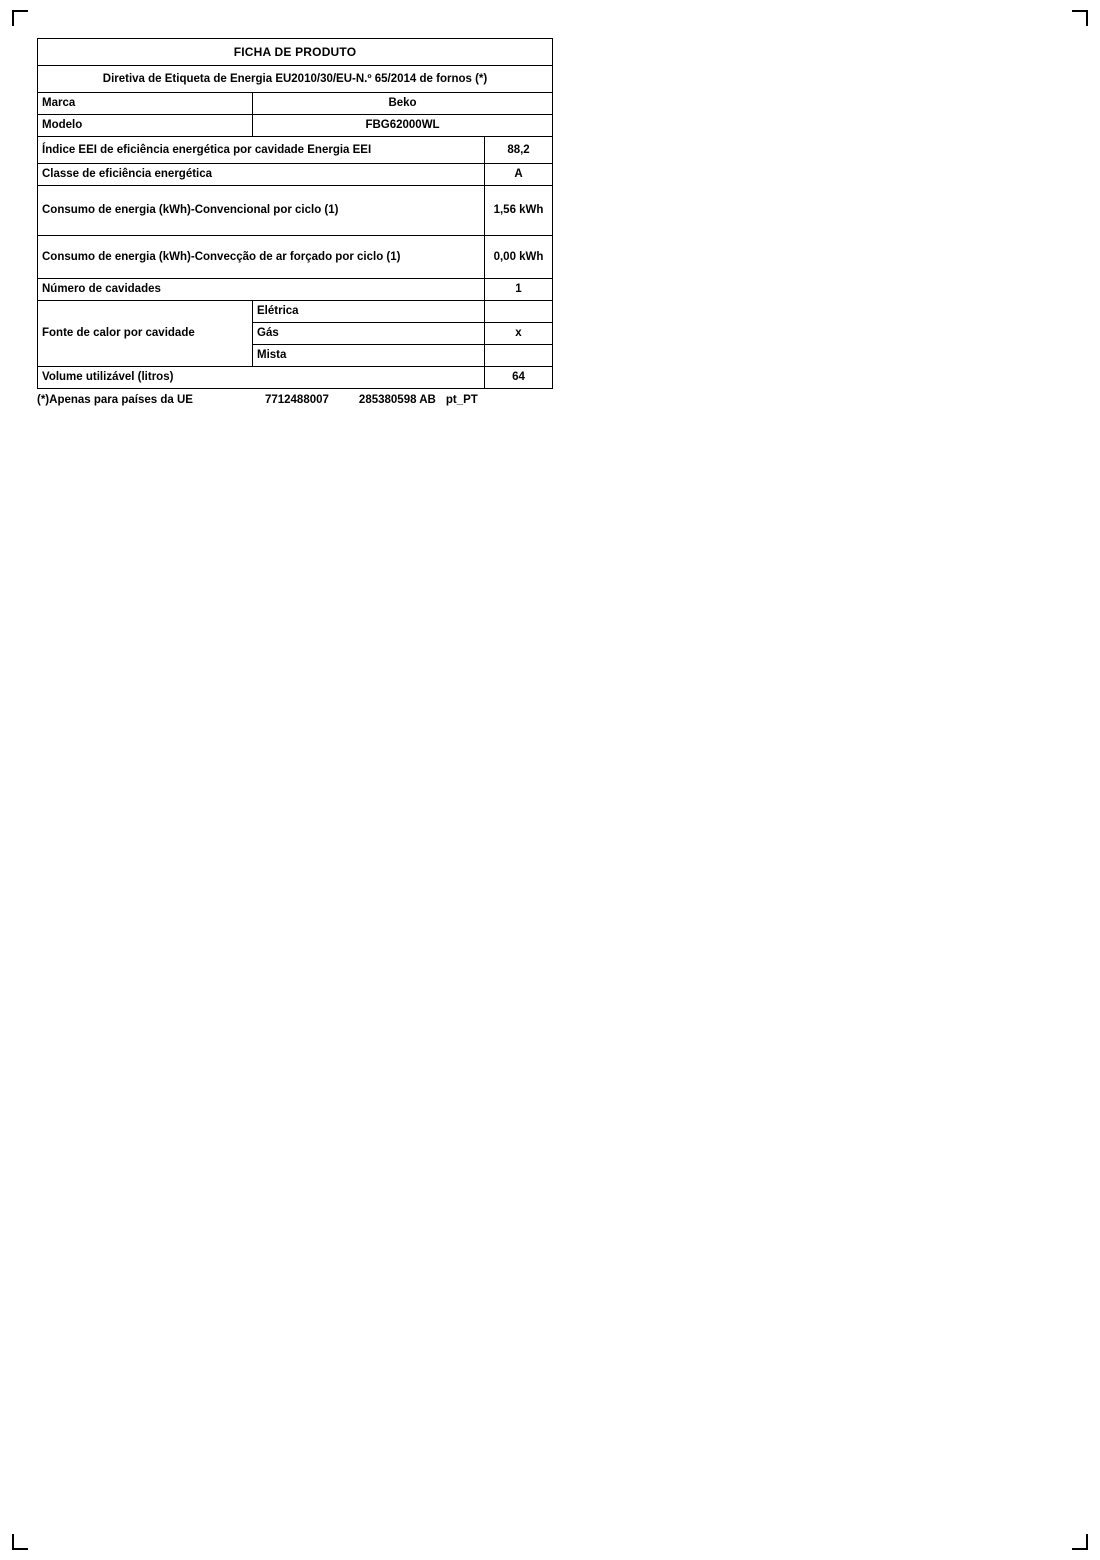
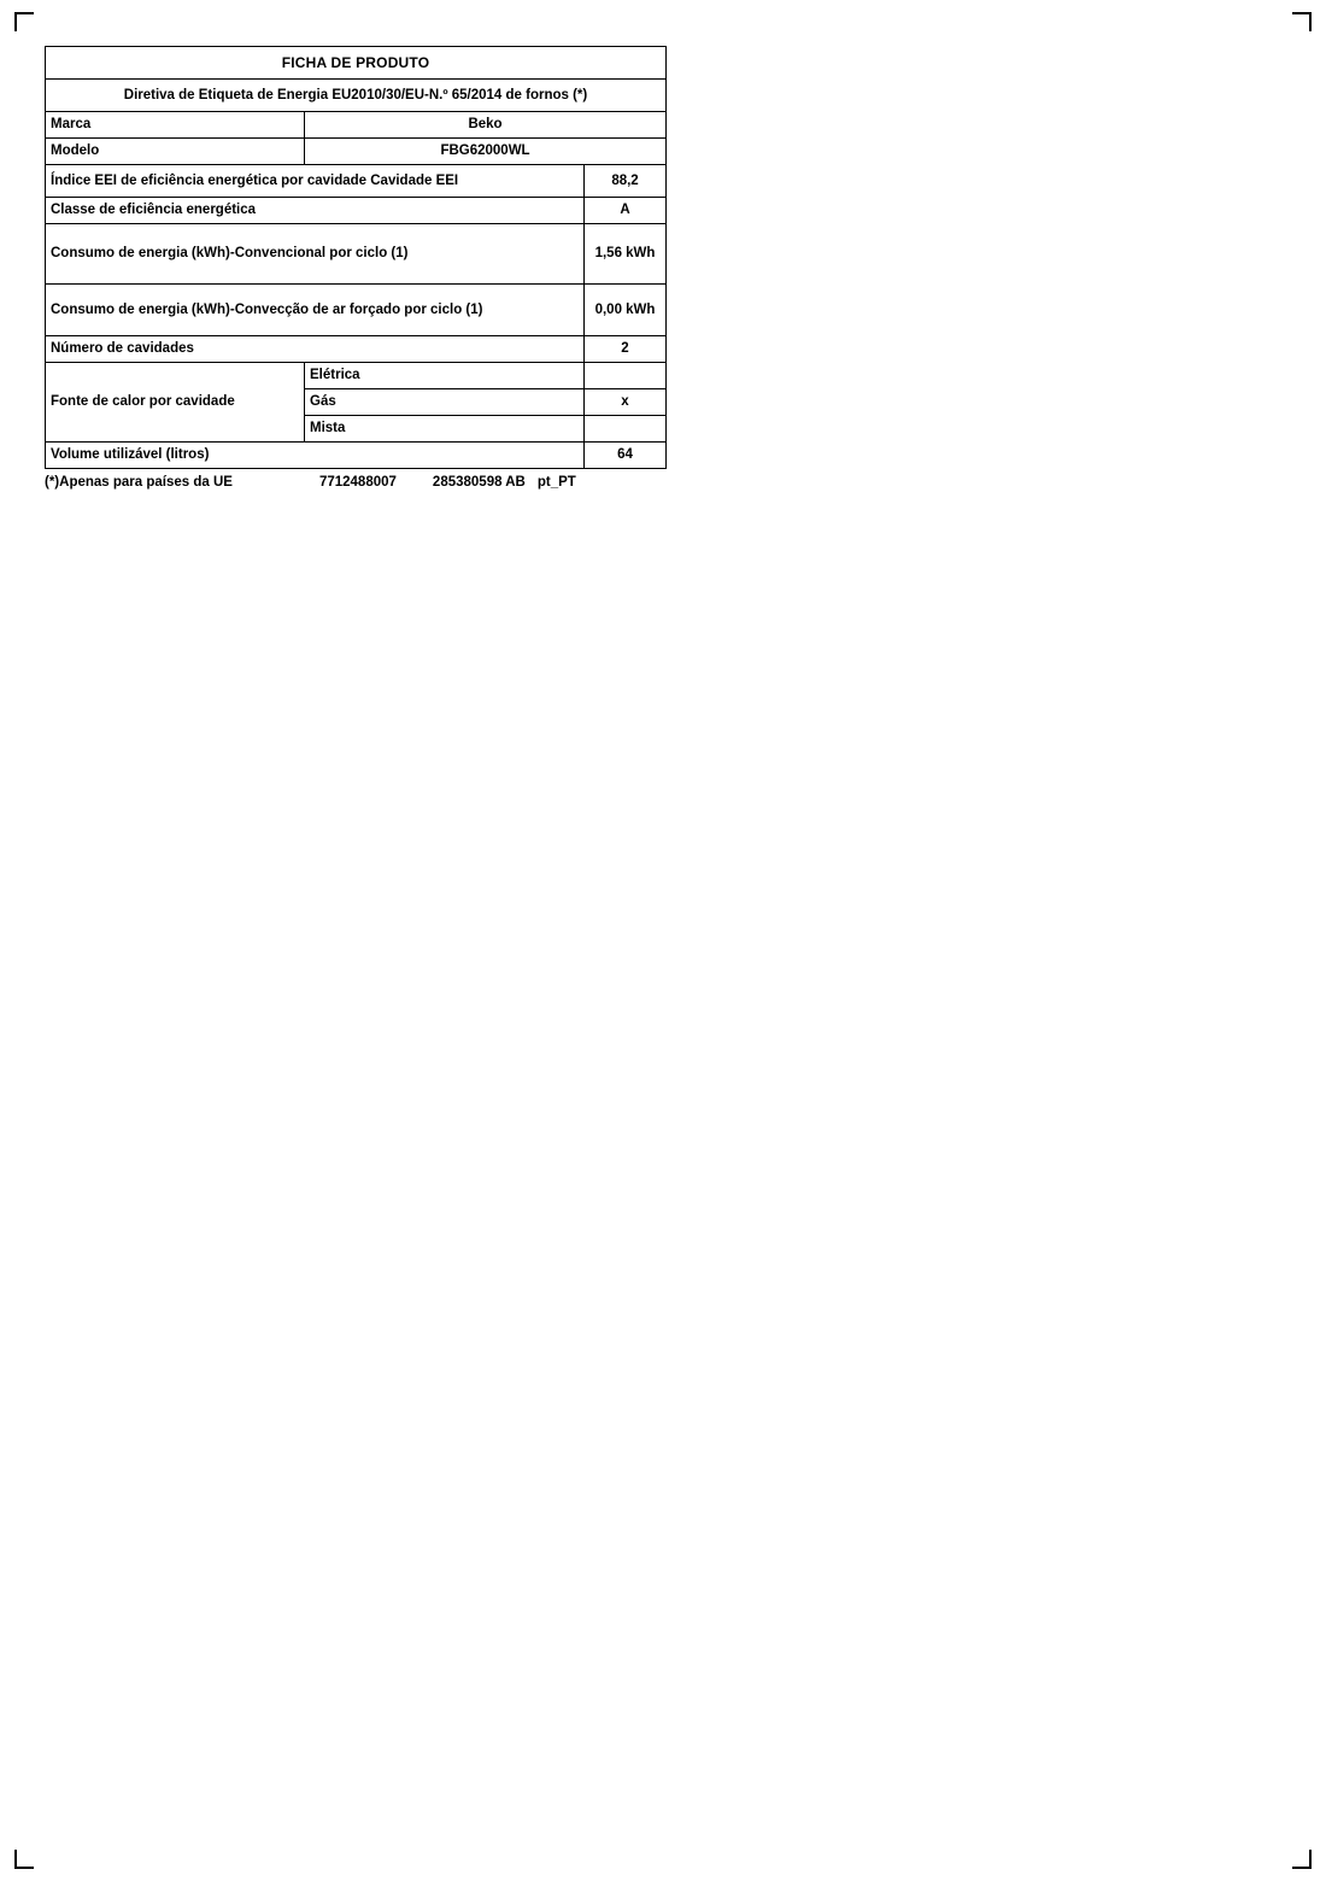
  FICHA DE PRODUTO
  Diretiva de Etiqueta de Energia EU2010/30/EU-N.º 65/2014 de fornos (*)
  Marca	Beko
  Modelo	FBG62000WL
- Índice EEI de eficiência energética por cavidade Energia EEI	88,2
+ Índice EEI de eficiência energética por cavidade Cavidade EEI	88,2
  Classe de eficiência energética	A
  Consumo de energia (kWh)-Convencional por ciclo (1)	1,56 kWh
  Consumo de energia (kWh)-Convecção de ar forçado por ciclo (1)	0,00 kWh
- Número de cavidades	1
+ Número de cavidades	2
  Fonte de calor por cavidade	Elétrica
  Gás	x
  Mista
  Volume utilizável (litros)	64
  (*)Apenas para países da UE
  7712488007
  285380598 AB
  pt_PT
